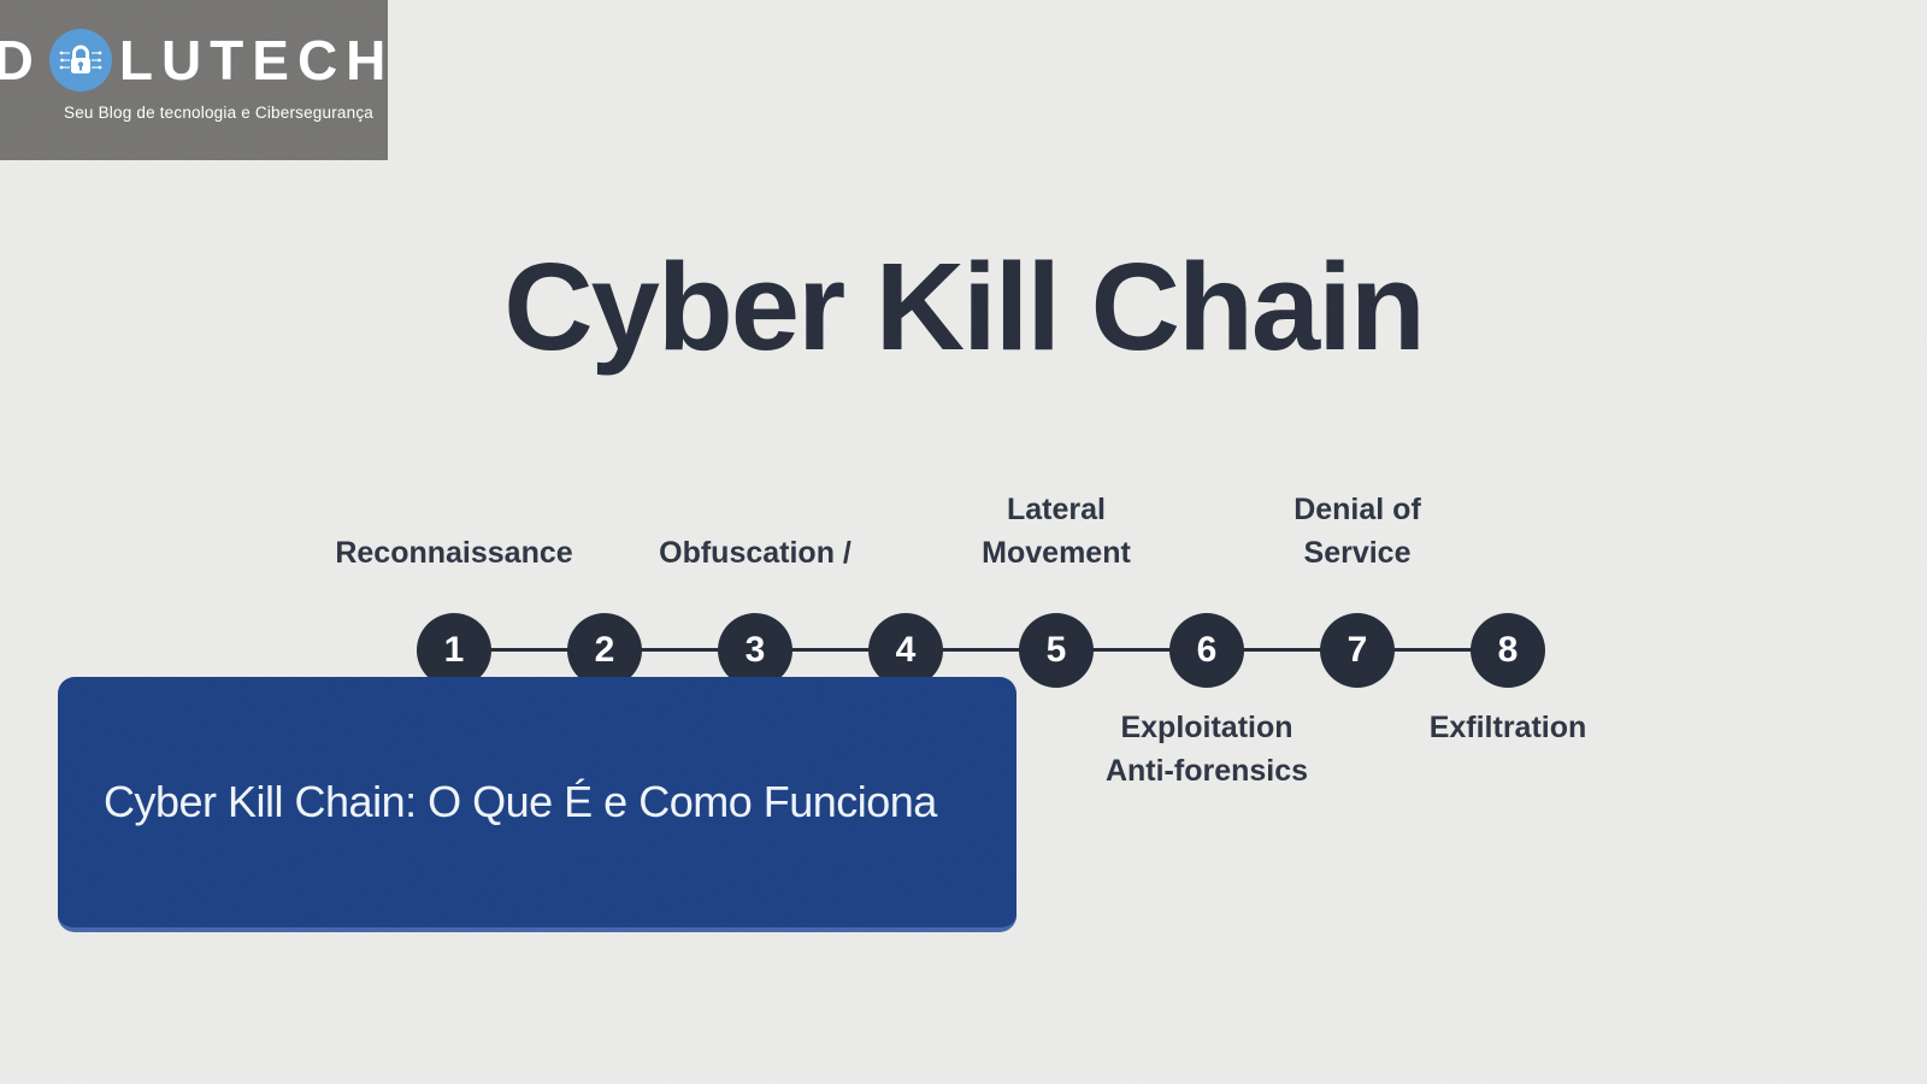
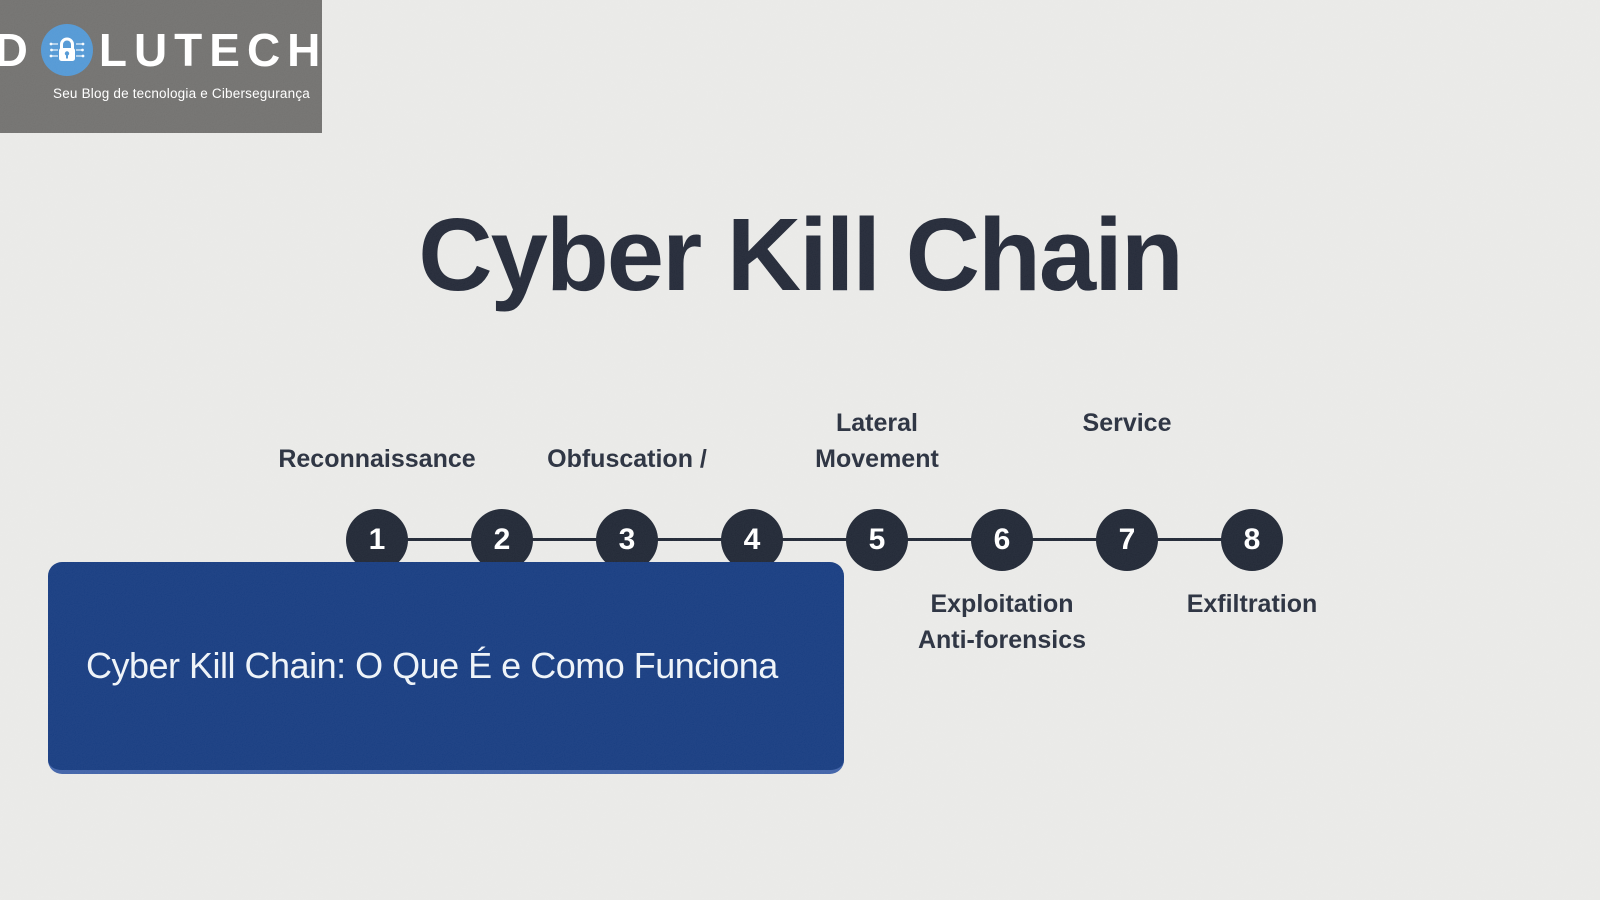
  D
  LUTECH
  Seu Blog de tecnologia e Cibersegurança
  Cyber Kill Chain
  Reconnaissance
  Obfuscation /
  Lateral
  Movement
- Denial of
  Service
  1
  2
  3
  4
  5
  6
  7
  8
  Exploitation
  Anti-forensics
  Exfiltration
  Cyber Kill Chain: O Que É e Como Funciona
